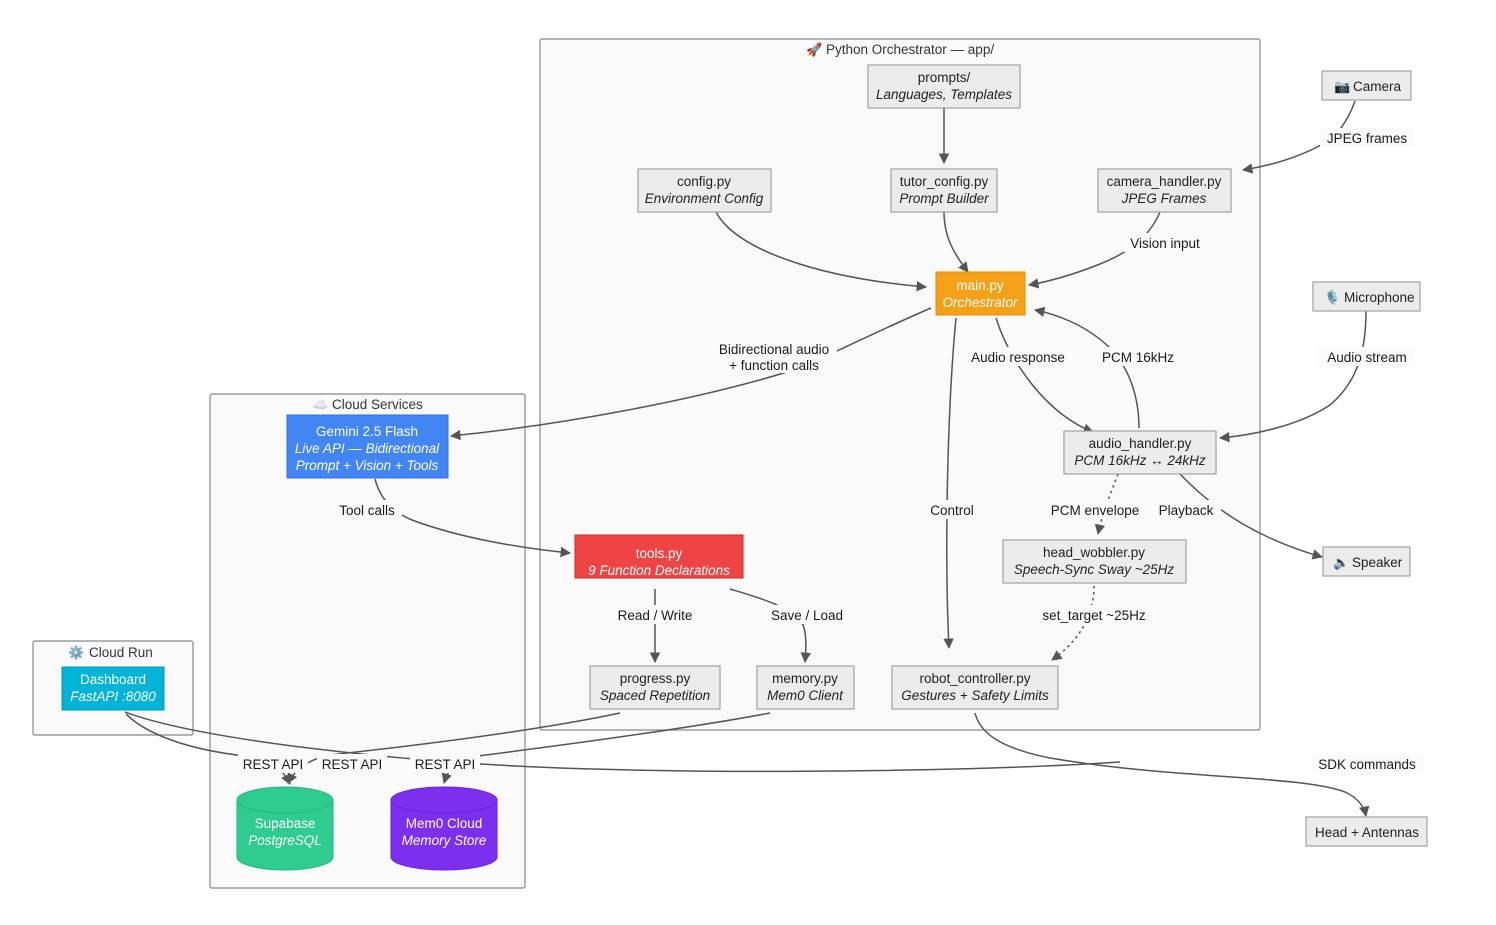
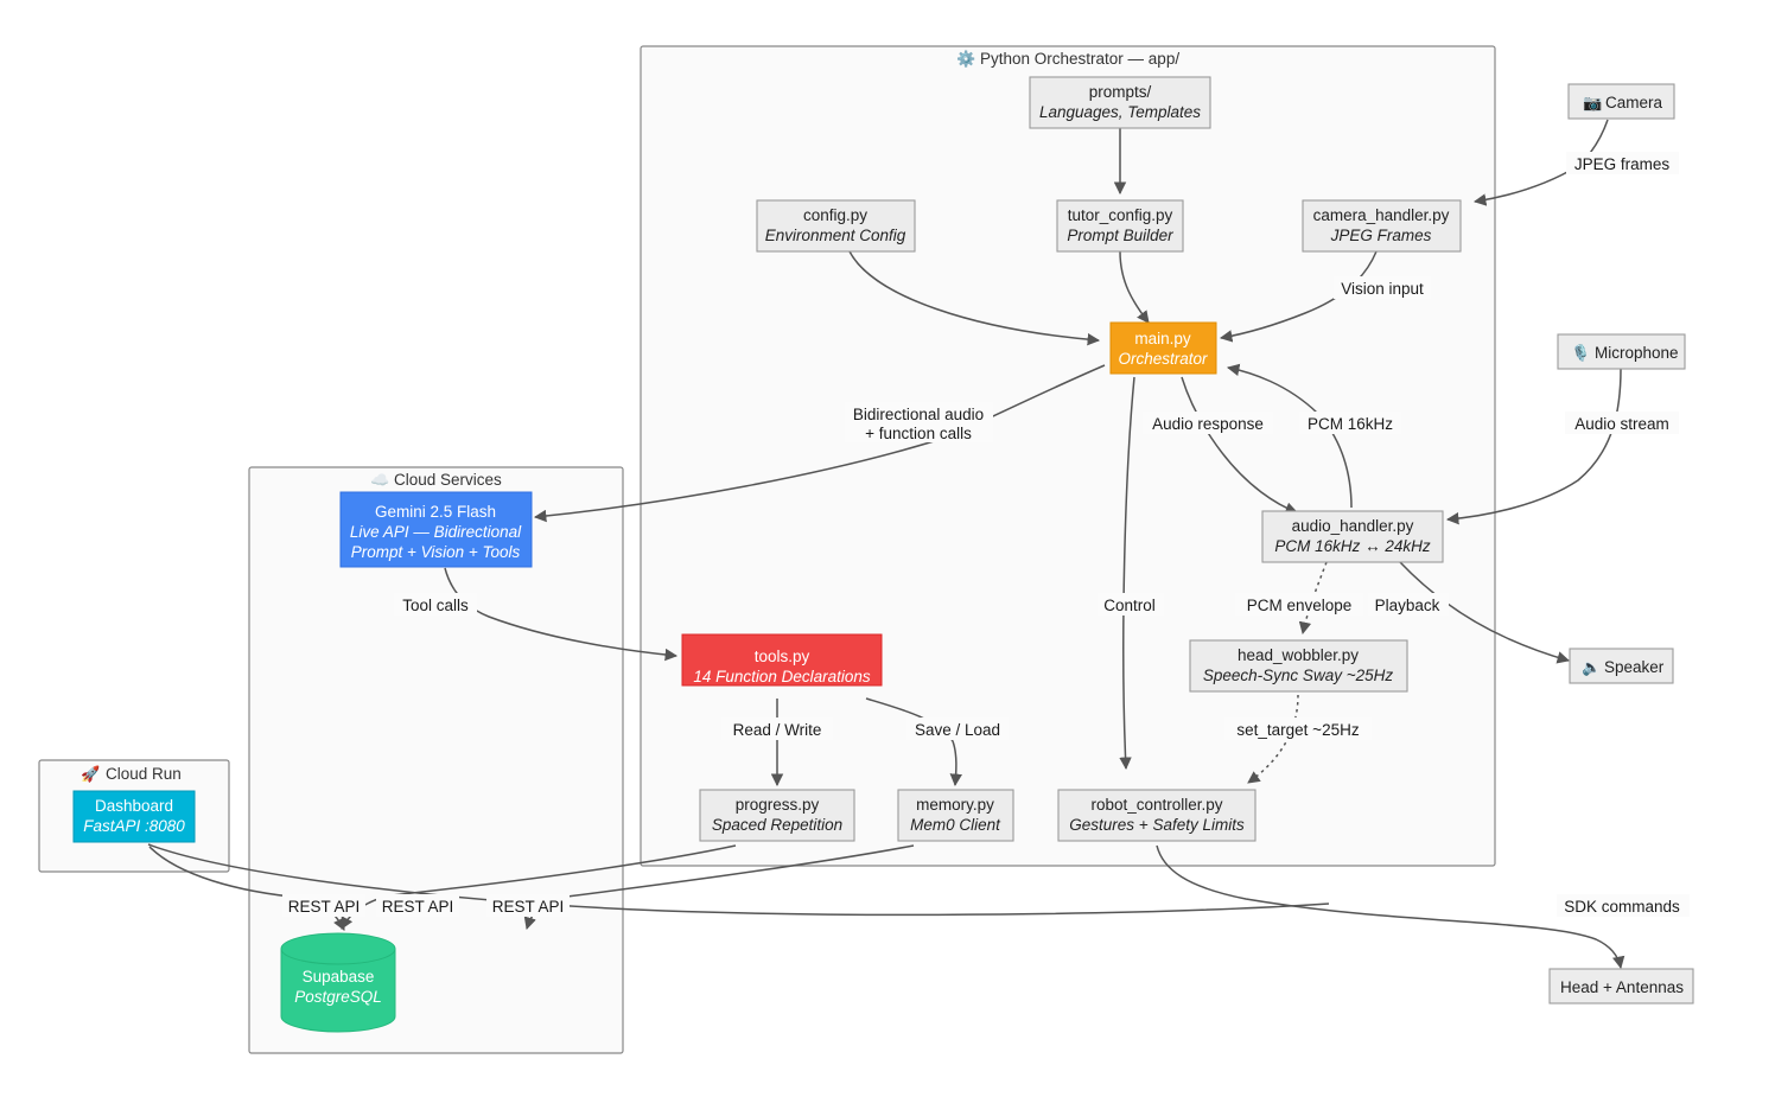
- 🚀
+ ⚙️
  Python Orchestrator — app/
  ☁️
  Cloud Services
- ⚙️
+ 🚀
  Cloud Run
  JPEG frames
  Vision input
  Audio stream
  Bidirectional audio
  + function calls
  Audio response
  PCM 16kHz
  PCM envelope
  Playback
  Control
  set_target ~25Hz
  Tool calls
  Read / Write
  Save / Load
  REST API
  REST API
  REST API
  SDK commands
  prompts/
  Languages, Templates
  config.py
  Environment Config
  tutor_config.py
  Prompt Builder
  camera_handler.py
  JPEG Frames
  main.py
  Orchestrator
  audio_handler.py
  PCM 16kHz ↔ 24kHz
  head_wobbler.py
  Speech-Sync Sway ~25Hz
  tools.py
- 9 Function Declarations
+ 14 Function Declarations
  progress.py
  Spaced Repetition
  memory.py
  Mem0 Client
  robot_controller.py
  Gestures + Safety Limits
  Gemini 2.5 Flash
  Live API — Bidirectional
  Prompt + Vision + Tools
  Supabase
  PostgreSQL
- Mem0 Cloud
- Memory Store
  Dashboard
  FastAPI :8080
  📷
  Camera
  🎙️
  Microphone
  🔈
  Speaker
  Head + Antennas
